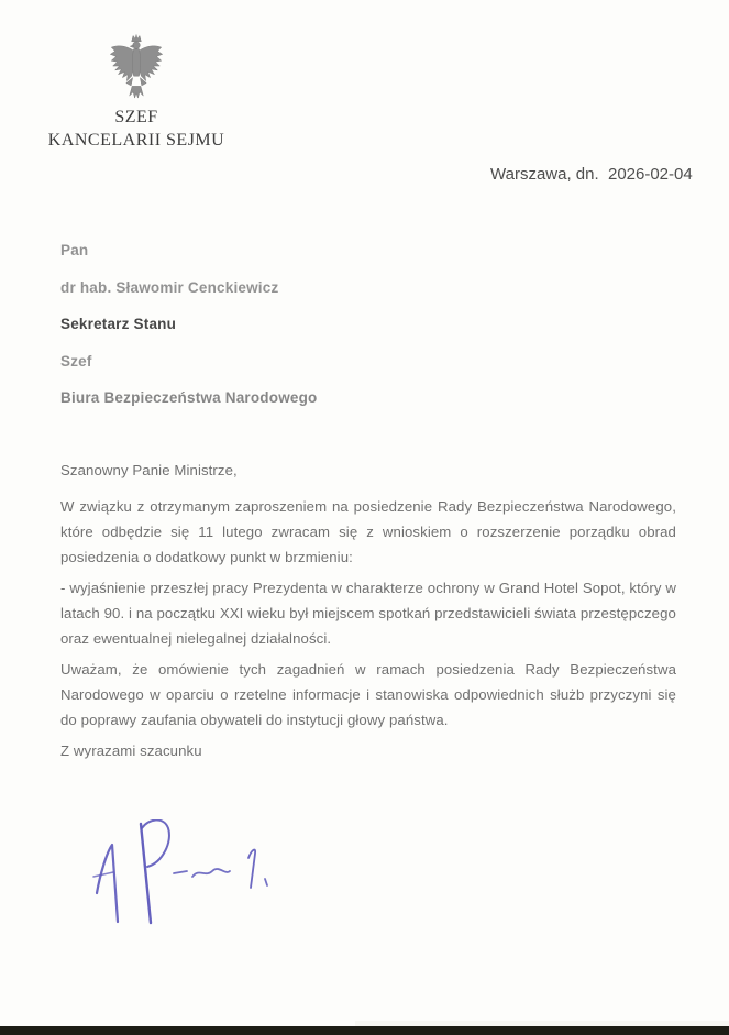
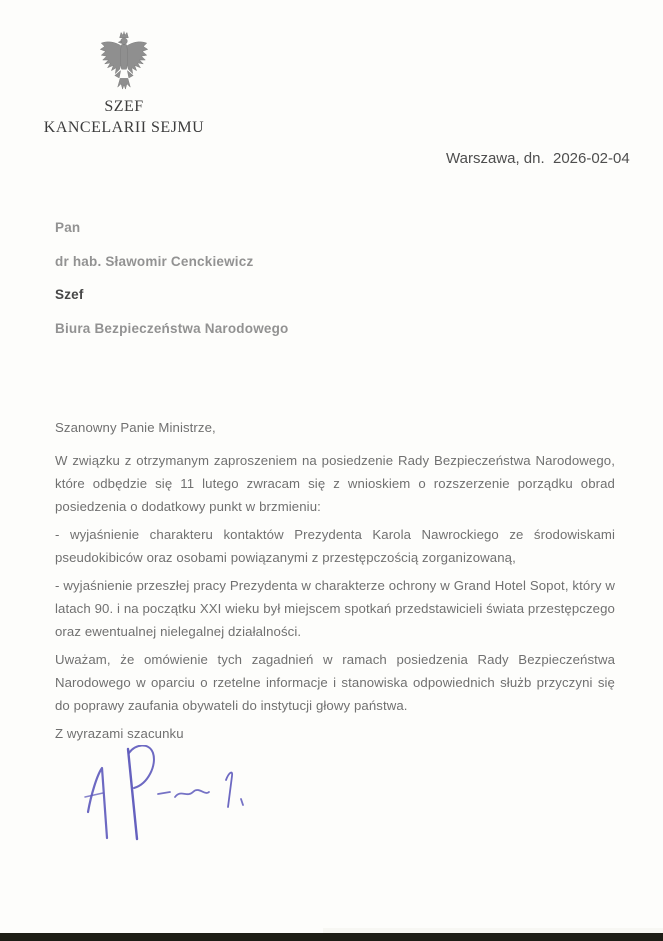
  SZEF
  KANCELARII SEJMU
  Warszawa, dn. 2026-02-04
  Pan
  dr hab. Sławomir Cenckiewicz
- Sekretarz Stanu
  Szef
  Biura Bezpieczeństwa Narodowego
  Szanowny Panie Ministrze,
  W związku z otrzymanym zaproszeniem na posiedzenie Rady Bezpieczeństwa Narodowego, które odbędzie się 11 lutego zwracam się z wnioskiem o rozszerzenie porządku obrad posiedzenia o dodatkowy punkt w brzmieniu:
+ - wyjaśnienie charakteru kontaktów Prezydenta Karola Nawrockiego ze środowiskami pseudokibiców oraz osobami powiązanymi z przestępczością zorganizowaną,
  - wyjaśnienie przeszłej pracy Prezydenta w charakterze ochrony w Grand Hotel Sopot, który w latach 90. i na początku XXI wieku był miejscem spotkań przedstawicieli świata przestępczego oraz ewentualnej nielegalnej działalności.
  Uważam, że omówienie tych zagadnień w ramach posiedzenia Rady Bezpieczeństwa Narodowego w oparciu o rzetelne informacje i stanowiska odpowiednich służb przyczyni się do poprawy zaufania obywateli do instytucji głowy państwa.
  Z wyrazami szacunku
